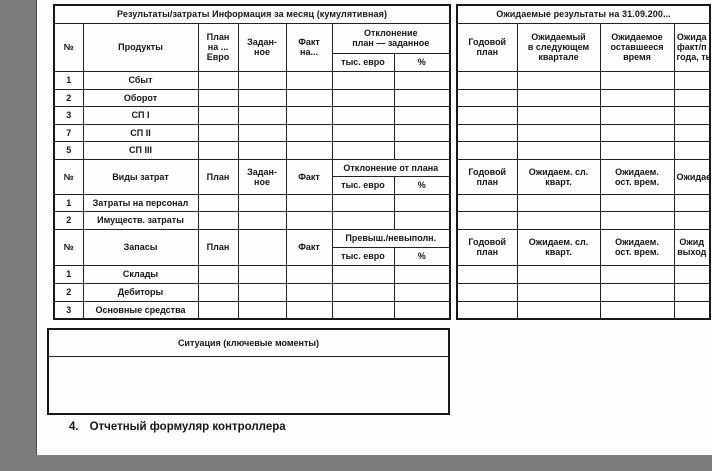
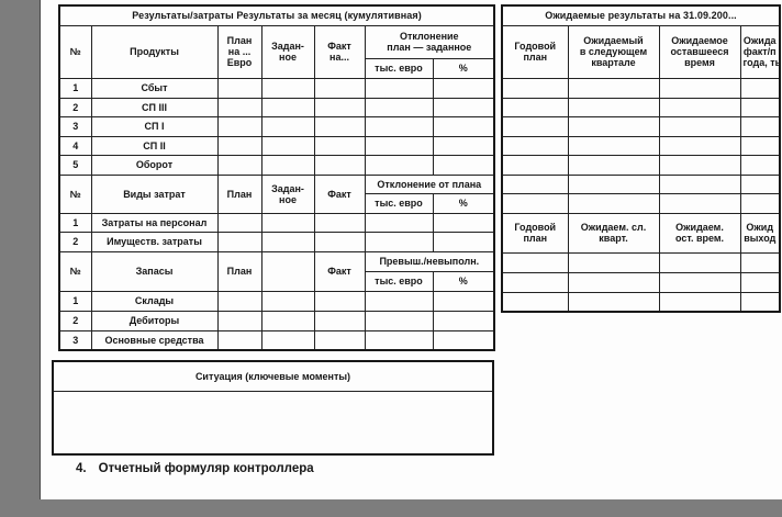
- Результаты/затраты Информация за месяц (кумулятивная)
+ Результаты/затраты Результаты за месяц (кумулятивная)
  №	Продукты	План на ... Евро	Задан- ное	Факт на...	Отклонение план — заданное
  тыс. евро	%
  1	Сбыт
- 2	Оборот
+ 2	СП III
  3	СП I
- 7	СП II
+ 4	СП II
- 5	СП III
+ 5	Оборот
  №	Виды затрат	План	Задан- ное	Факт	Отклонение от плана
  тыс. евро	%
  1	Затраты на персонал
  2	Имуществ. затраты
  №	Запасы	План		Факт	Превыш./невыполн.
  тыс. евро	%
  1	Склады
  2	Дебиторы
  3	Основные средства
  Ожидаемые результаты на 31.09.200...
  Годовой план	Ожидаемый в следующем квартале	Ожидаемое оставшееся время	Ожида факт/п года, т
- Годовой план	Ожидаем. сл. кварт.	Ожидаем. ост. врем.	Ожидае
  Годовой план	Ожидаем. сл. кварт.	Ожидаем. ост. врем.	Ожид выход
  Ситуация (ключевые моменты)
  4. Отчетный формуляр контроллера
